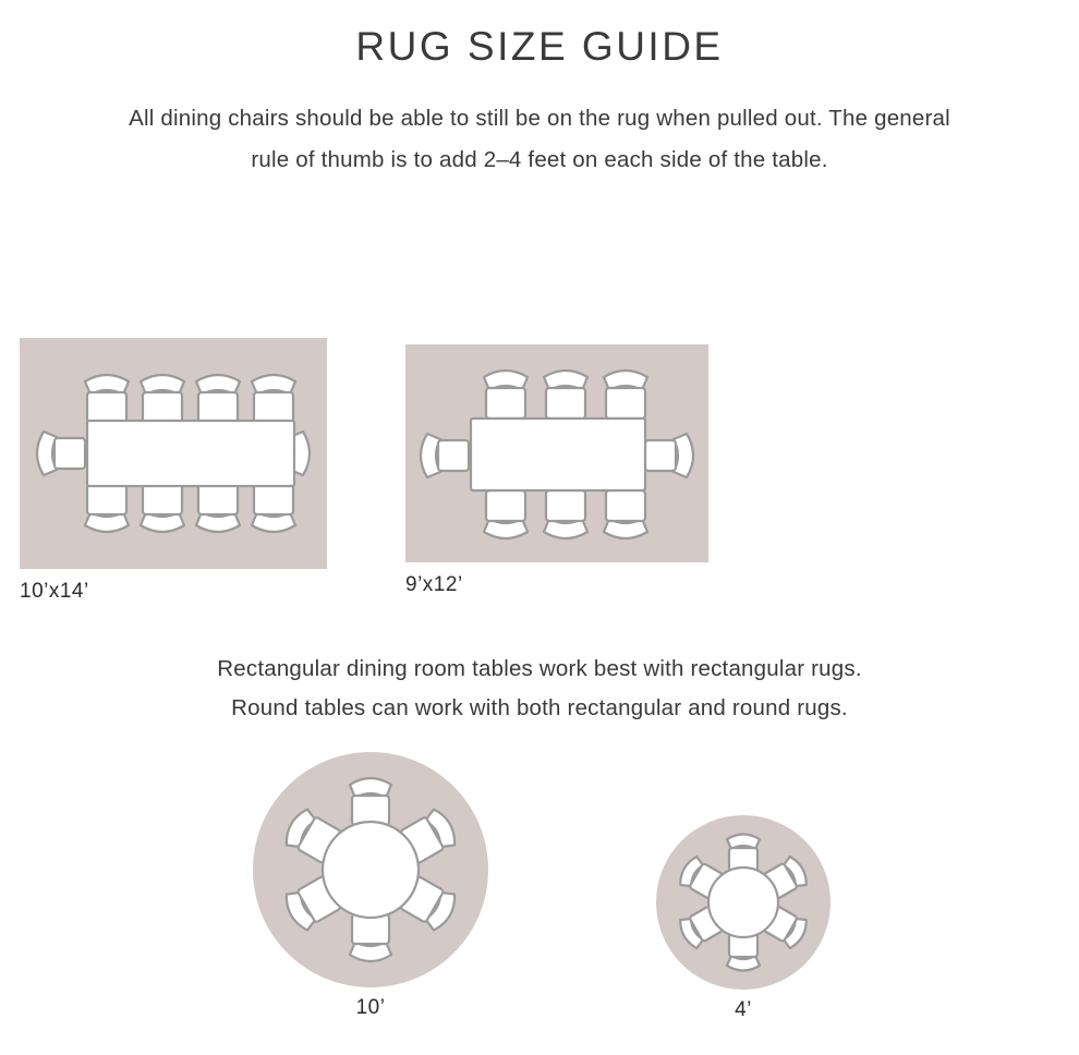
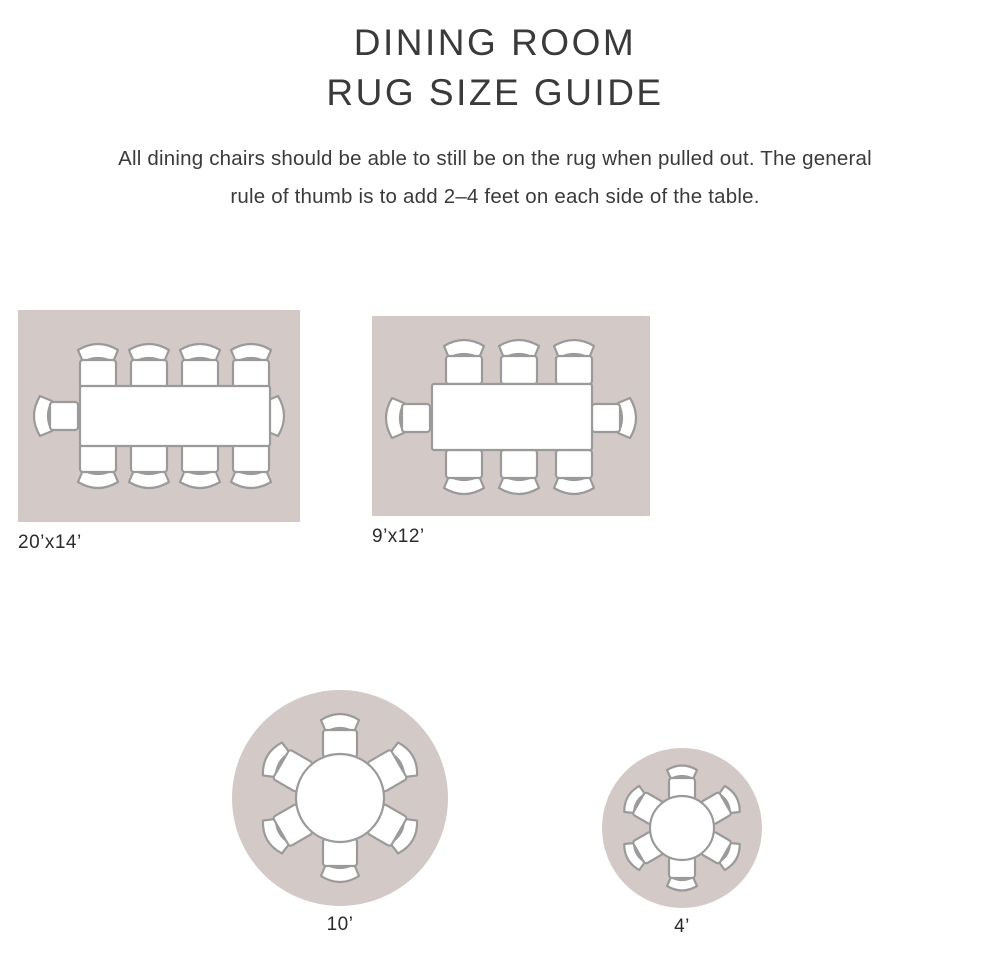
+ DINING ROOM
  RUG SIZE GUIDE
  All dining chairs should be able to still be on the rug when pulled out. The general rule of thumb is to add 2–4 feet on each side of the table.
- 10’x14’
+ 20’x14’
  9’x12’
- Rectangular dining room tables work best with rectangular rugs.
- Round tables can work with both rectangular and round rugs.
  10’
  4’
